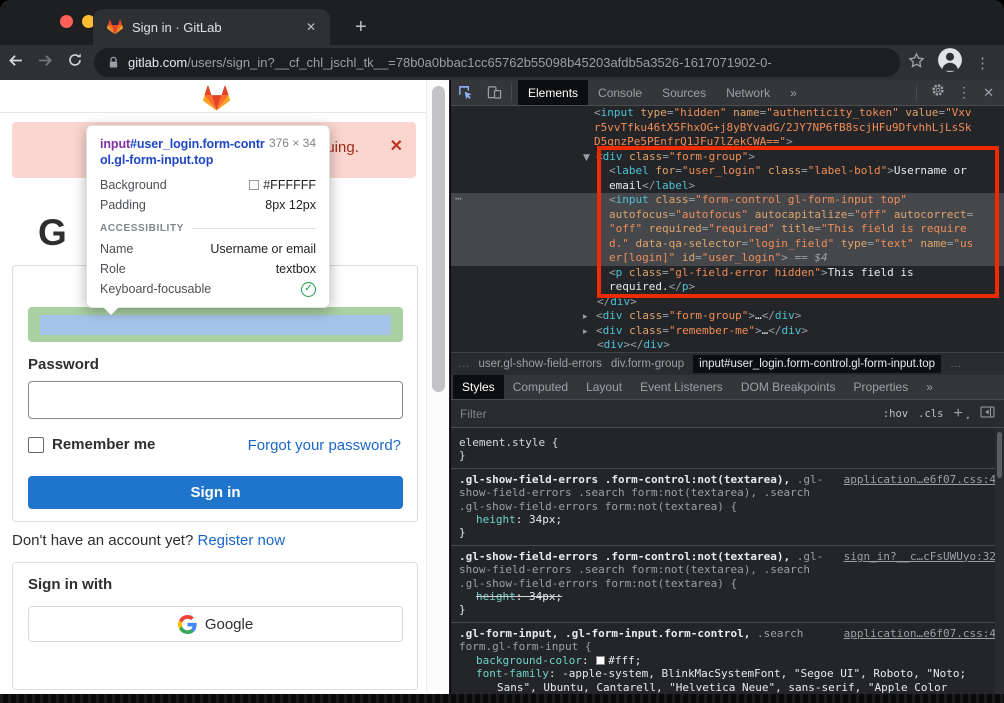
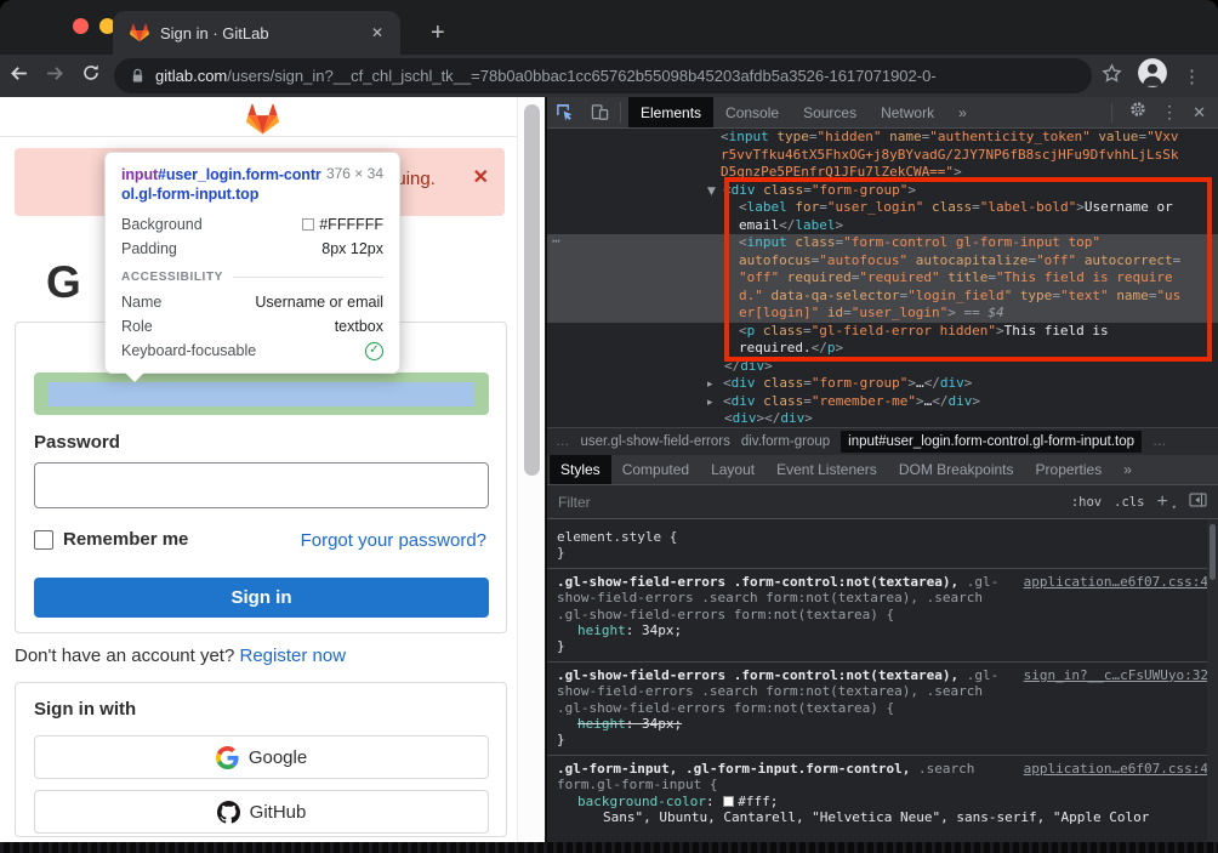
  Sign in · GitLab
  ✕
  +
  gitlab.com
  /users/sign_in?__cf_chl_jschl_tk__=78b0a0bbac1cc65762b55098b45203afdb5a3526-1617071902-0-
  ⋮
  uing.
  ✕
  G
  Password
  Remember me
  Forgot your password?
  Sign in
  Don't have an account yet? Register now
  Sign in with
  Google
+ GitHub
  input#user_login.form-control.gl-form-input.top
  376 × 34
  Background
  #FFFFFF
  Padding
  8px 12px
  ACCESSIBILITY
  Name
  Username or email
  Role
  textbox
  Keyboard-focusable
  ✓
  Elements
  Console
  Sources
  Network
  »
  ⋮
  ✕
  ⋯
  <input type="hidden" name="authenticity_token" value="Vxv
  r5vvTfku46tX5FhxOG+j8yBYvadG/2JY7NP6fB8scjHFu9DfvhhLjLsSk
  D5gnzPe5PEnfrQ1JFu7lZekCWA==">
  ▼ <div class="form-group">
  <label for="user_login" class="label-bold">Username or
  email</label>
  <input class="form-control gl-form-input top"
  autofocus="autofocus" autocapitalize="off" autocorrect=
  "off" required="required" title="This field is require
  d." data-qa-selector="login_field" type="text" name="us
  er[login]" id="user_login"> == $4
  <p class="gl-field-error hidden">This field is
  required.</p>
  </div>
  ▸ <div class="form-group">…</div>
  ▸ <div class="remember-me">…</div>
  <div></div>
  …
  user.gl-show-field-errors
  div.form-group
  input#user_login.form-control.gl-form-input.top
  …
  Styles
  Computed
  Layout
  Event Listeners
  DOM Breakpoints
  Properties
  »
  Filter
  :hov
  .cls
  +
  ▾
  element.style {
  }
  application…e6f07.css:4
  .gl-show-field-errors .form-control:not(textarea), .gl-
  show-field-errors .search form:not(textarea), .search
  .gl-show-field-errors form:not(textarea) {
  height: 34px;
  }
  sign_in?__c…cFsUWUyo:32
  .gl-show-field-errors .form-control:not(textarea), .gl-
  show-field-errors .search form:not(textarea), .search
  .gl-show-field-errors form:not(textarea) {
  height: 34px;
  }
  application…e6f07.css:4
  .gl-form-input, .gl-form-input.form-control, .search
  form.gl-form-input {
  background-color: #fff;
- font-family: -apple-system, BlinkMacSystemFont, "Segoe UI", Roboto, "Noto;
  Sans", Ubuntu, Cantarell, "Helvetica Neue", sans-serif, "Apple Color
